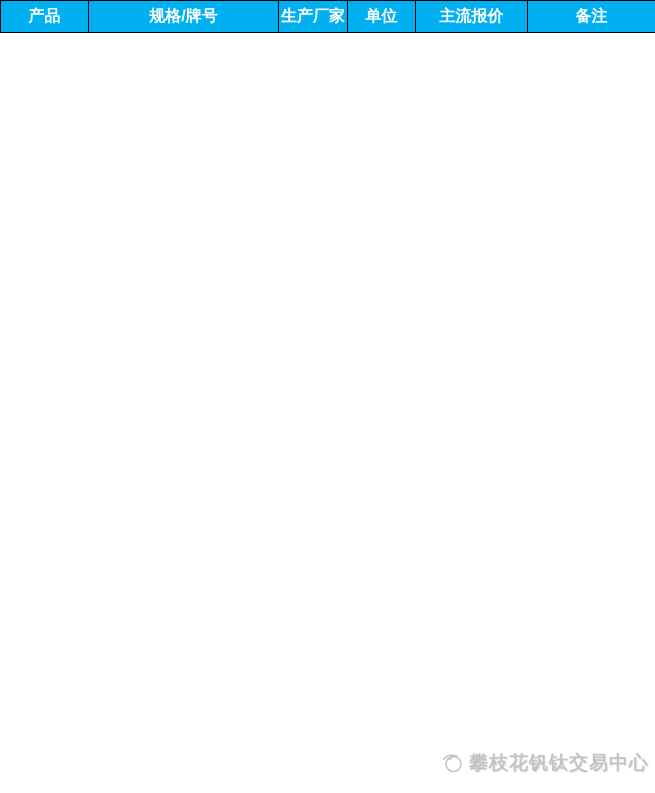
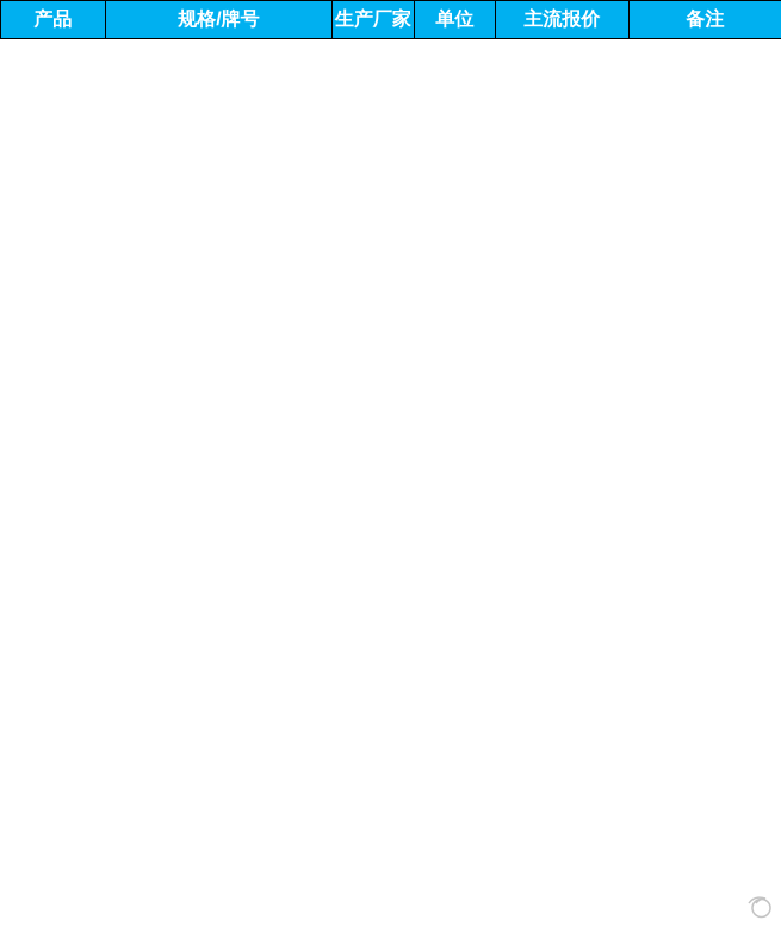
  产品	规格/牌号	生产厂家	单位	主流报价	备注
- 攀枝花钒钛交易中心
